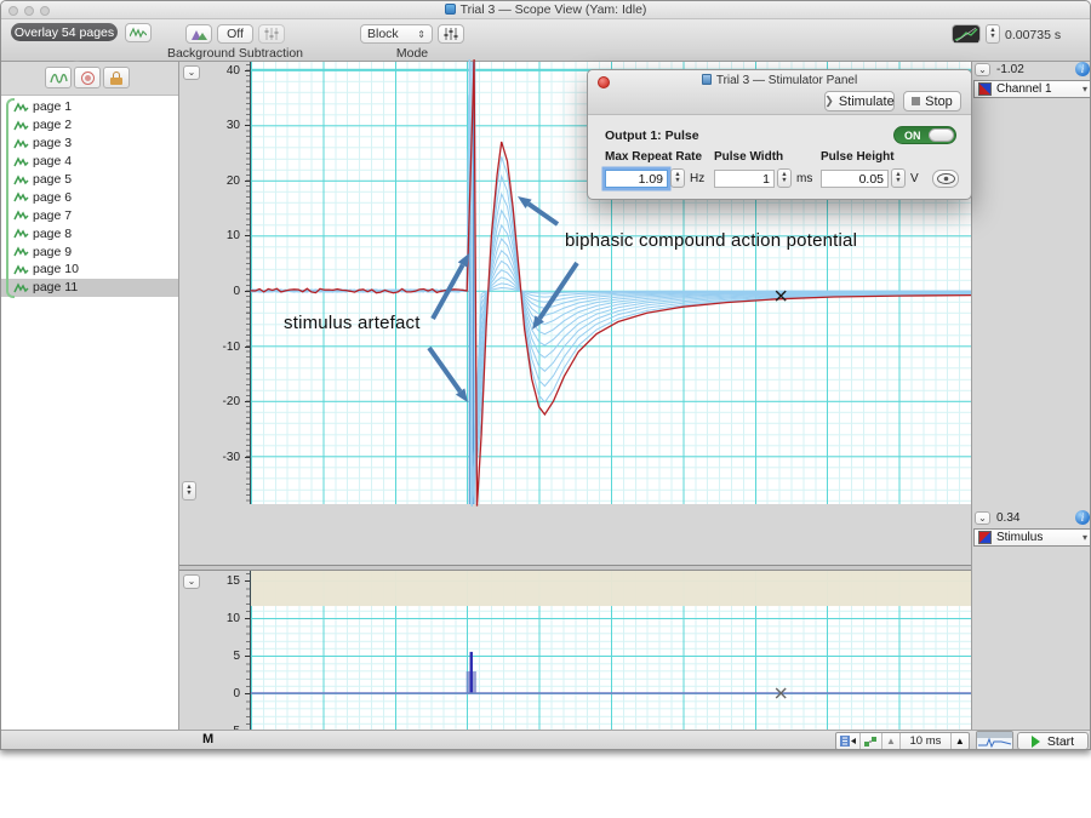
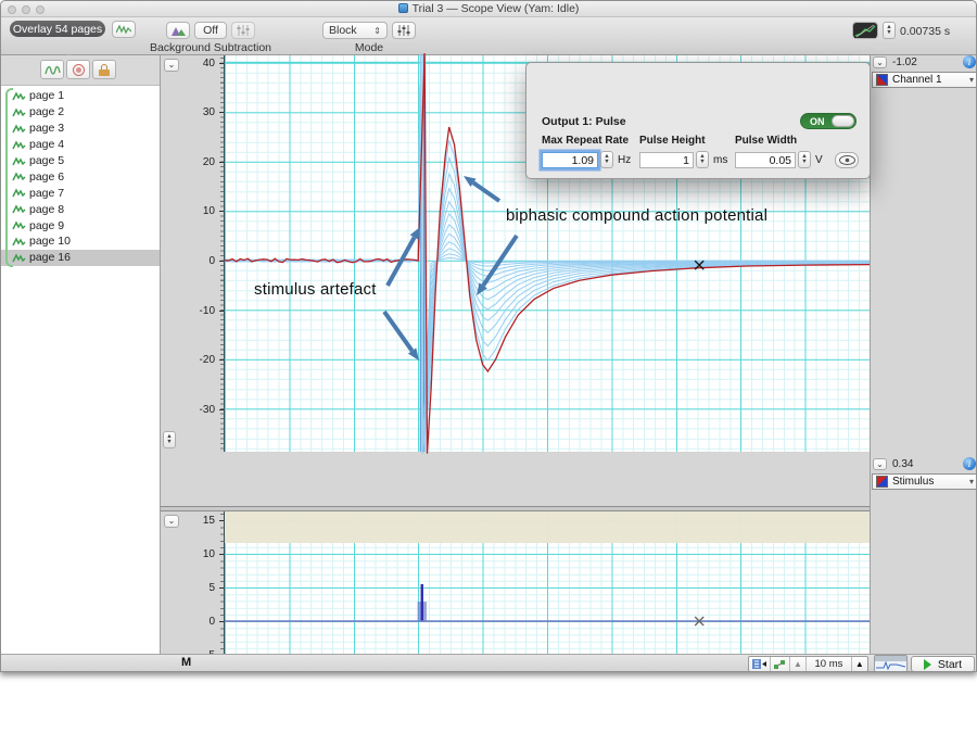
  Trial 3 — Scope View (Yam: Idle)
  Overlay 54 pages
  Off
  Background Subtraction
  Block
  ⇕
  Mode
  0.00735 s
  page 1
  page 2
  page 3
  page 4
  page 5
  page 6
  page 7
  page 8
  page 9
  page 10
- page 11
+ page 16
  ⌄
  40
  30
  20
  10
  0
  -10
  -20
  -30
  stimulus artefact
  biphasic compound action potential
  ⌄
  15
  10
  5
  0
  ⌄
  -1.02
  i
  Channel 1
  ▾
  ⌄
  0.34
  i
  Stimulus
  ▾
  M
  ▲
  10 ms
  ▲
  Start
- Trial 3 — Stimulator Panel
- ❯
- Stimulate
- Stop
  Output 1: Pulse
  ON
  Max Repeat Rate
  1.09
  Hz
- Pulse Width
+ Pulse Height
  1
  ms
- Pulse Height
+ Pulse Width
  0.05
  V
